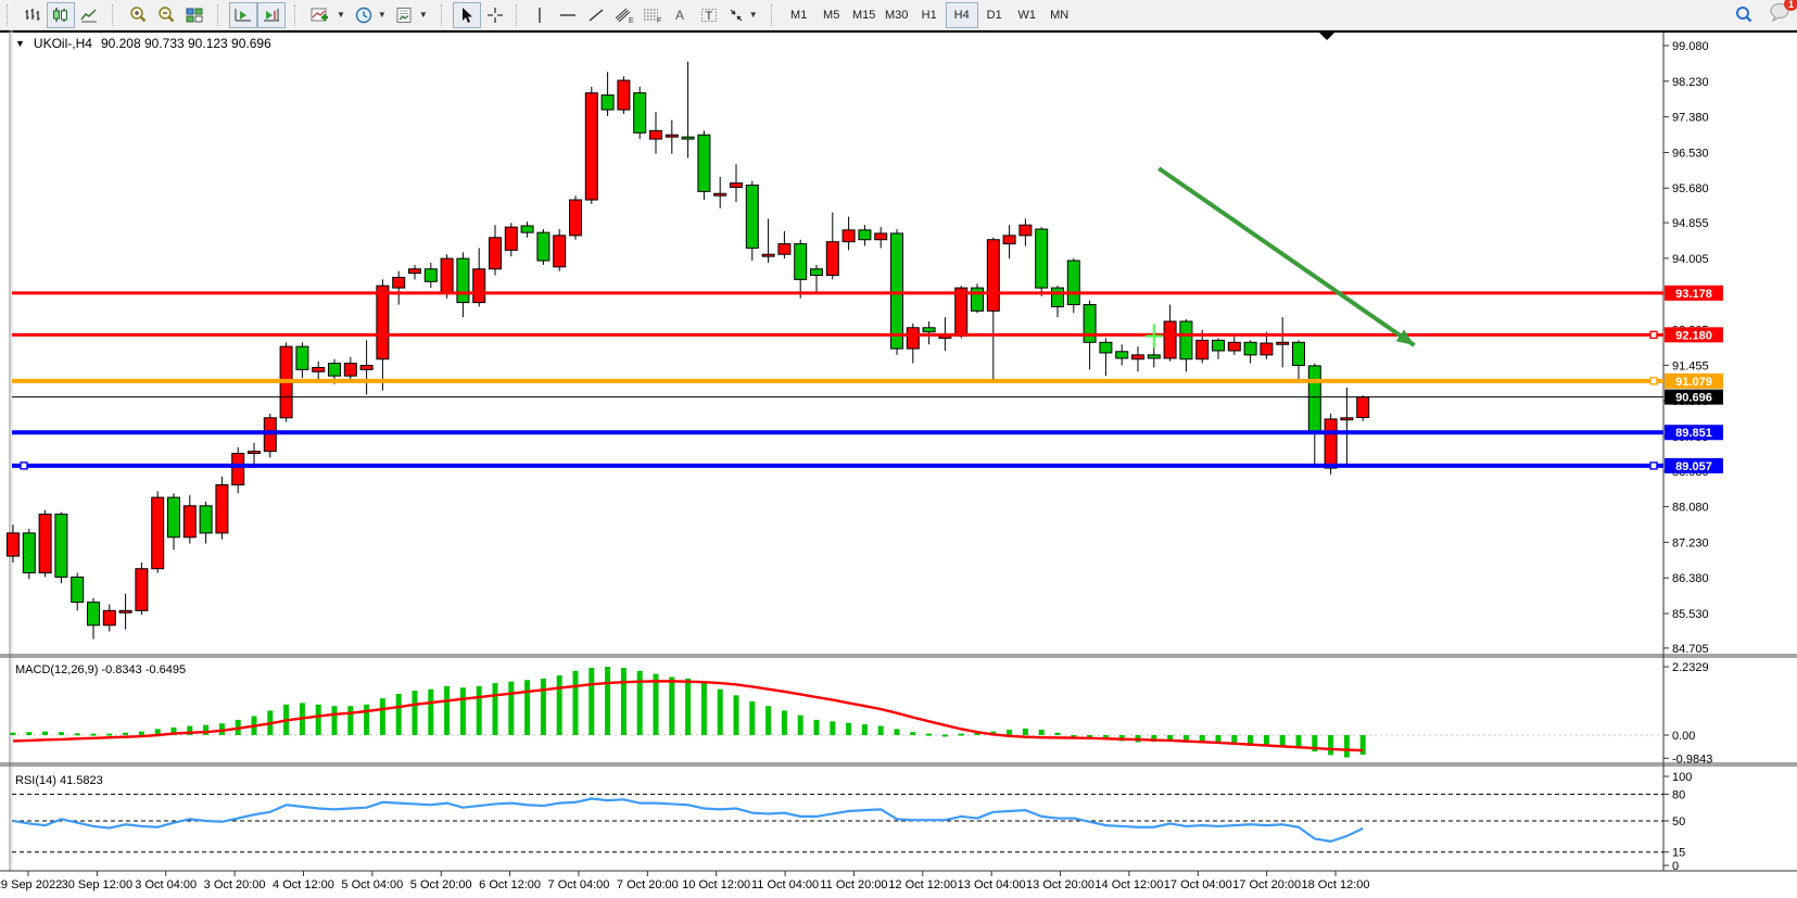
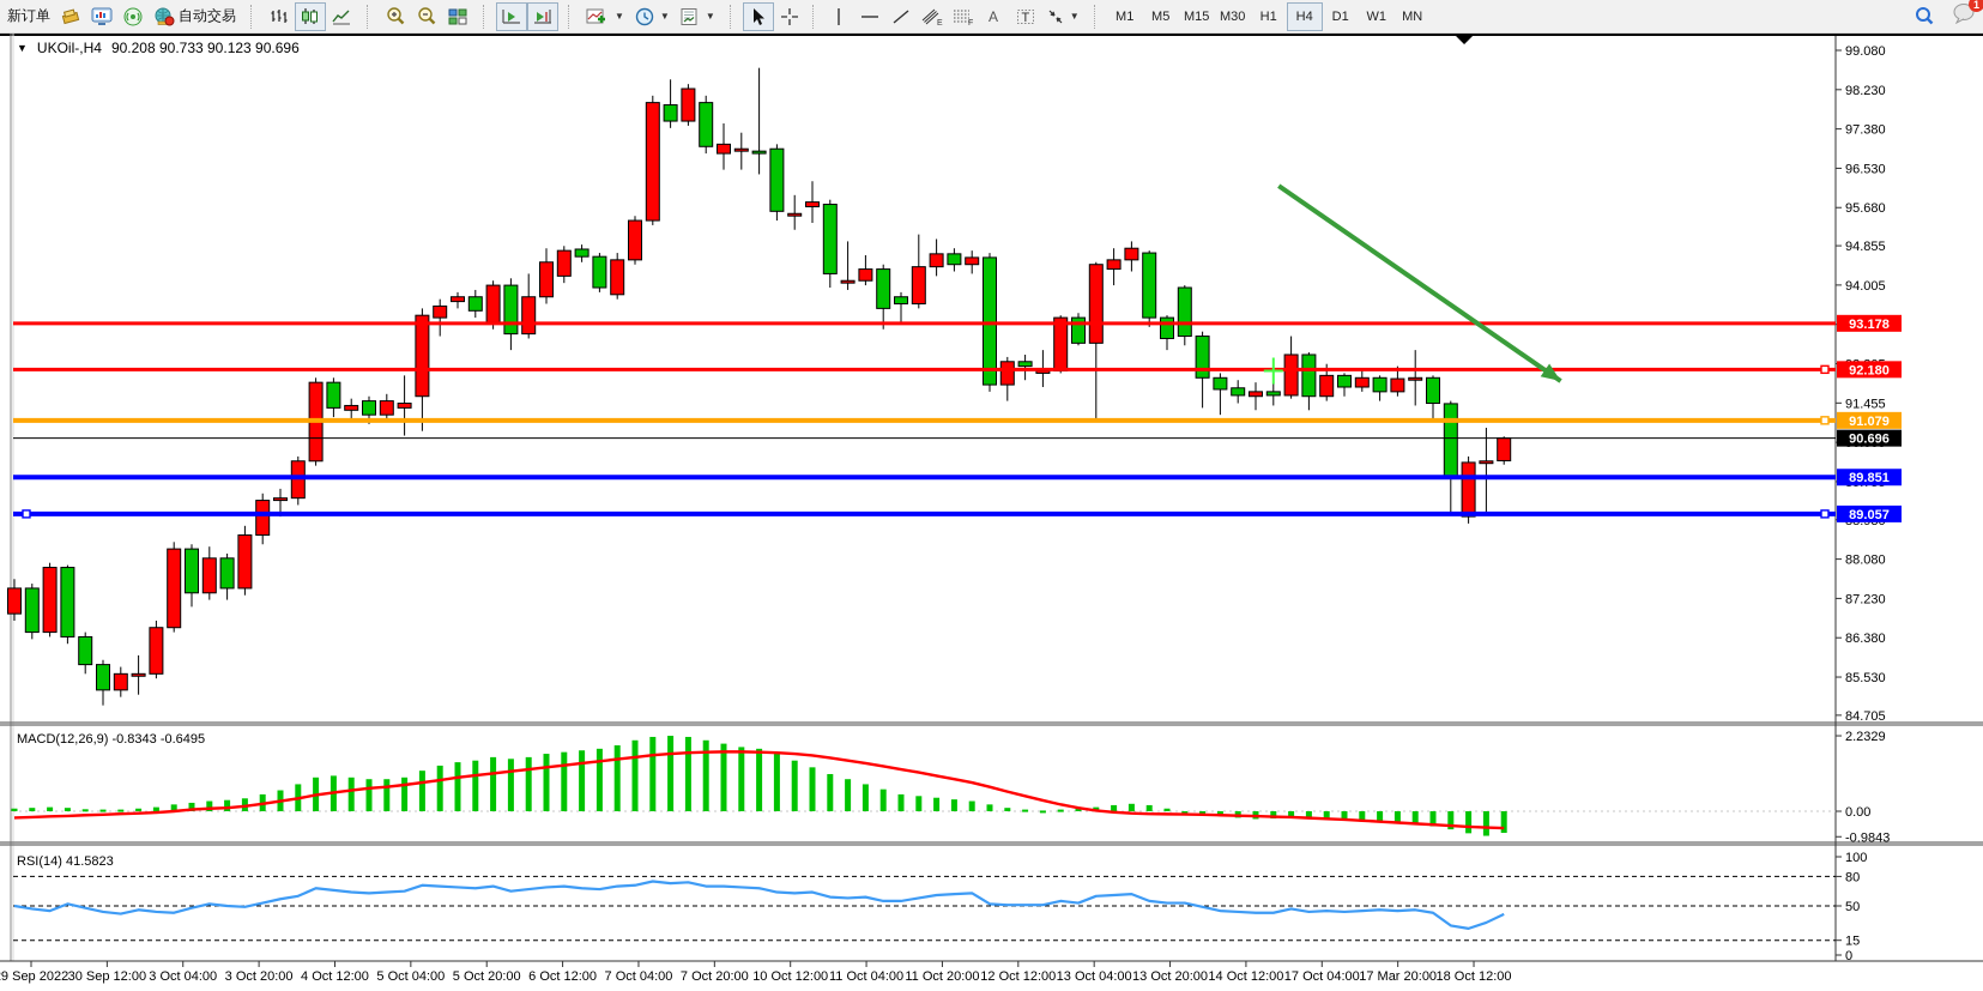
+ 新订单
+ 自动交易
  ▼
  ▼
  ▼
  A
  T
  ▼
  M1
  M5
  M15
  M30
  H1
  H4
  D1
  W1
  MN
  1
  99.080
  98.230
  97.380
  96.530
  95.680
  94.855
  94.005
  91.455
  88.080
  87.230
  86.380
  85.530
  84.705
  9 Sep 2022
  30 Sep 12:00
  3 Oct 04:00
  3 Oct 20:00
  4 Oct 12:00
  5 Oct 04:00
  5 Oct 20:00
  6 Oct 12:00
  7 Oct 04:00
  7 Oct 20:00
  10 Oct 12:00
  11 Oct 04:00
  11 Oct 20:00
  12 Oct 12:00
  13 Oct 04:00
  13 Oct 20:00
  14 Oct 12:00
  17 Oct 04:00
- 17 Oct 20:00
+ 17 Mar 20:00
  18 Oct 12:00
  93.178
  92.180
  91.079
  90.696
  89.851
  89.057
  MACD(12,26,9) -0.8343 -0.6495
  2.2329
  0.00
  -0.9843
  RSI(14) 41.5823
  100
  80
  50
  15
  0
  ▼
  UKOil-,H4
  90.208 90.733 90.123 90.696
